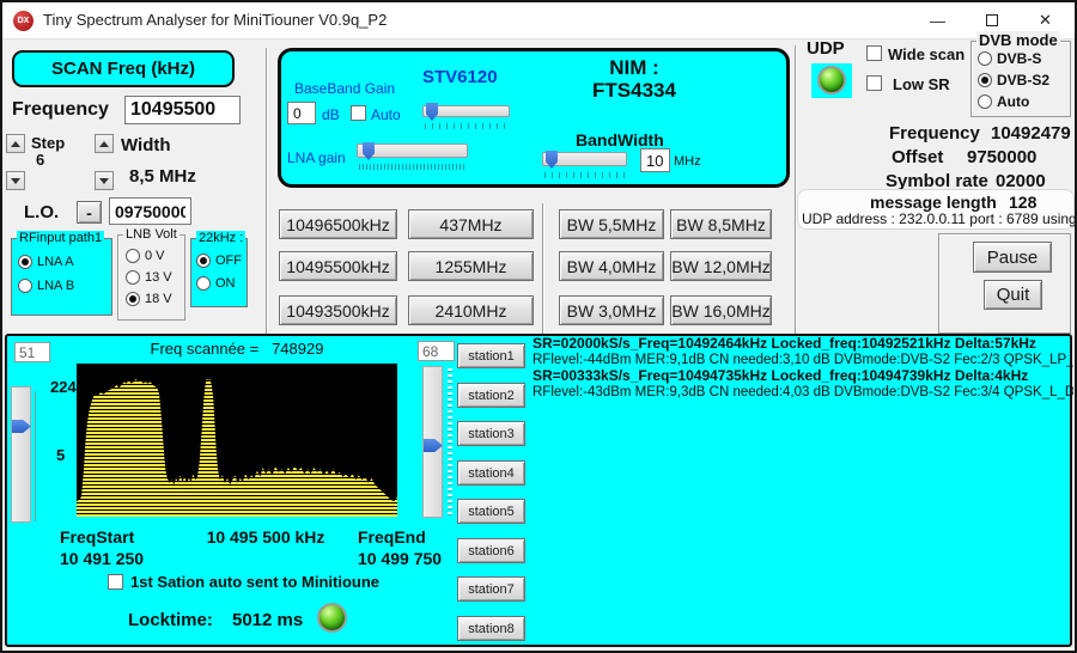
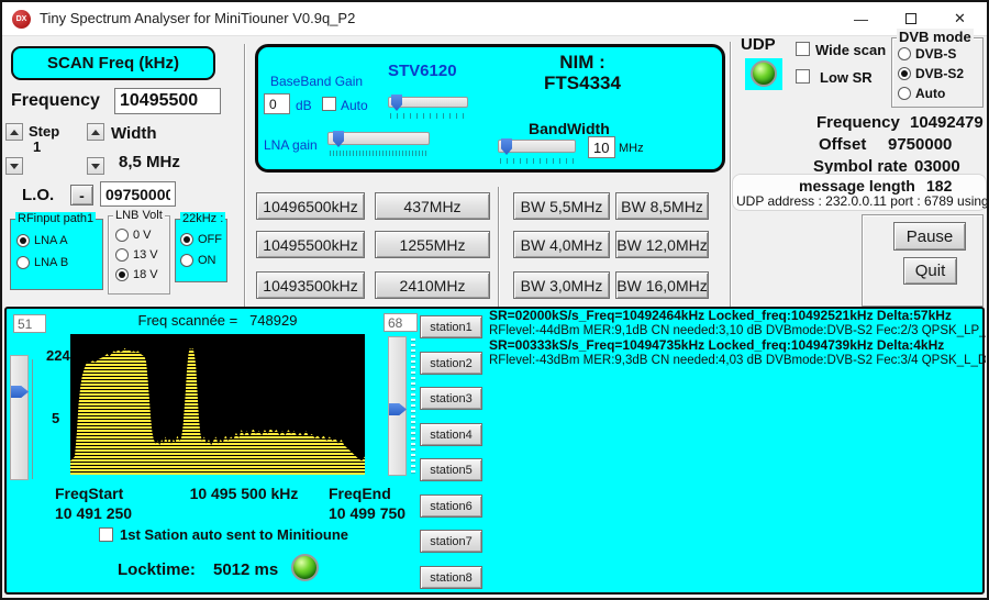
  Tiny Spectrum Analyser for MiniTiouner V0.9q_P2
  —
  ✕
  SCAN Freq (kHz)
  Frequency
  10495500
  Step
- 6
+ 1
  Width
  8,5 MHz
  L.O.
  -
  09750000
  RFinput path1
  LNA A
  LNA B
  LNB Volt
  0 V
  13 V
  18 V
  22kHz :
  OFF
  ON
  STV6120
  NIM :
  FTS4334
  BaseBand Gain
  0
  dB
  Auto
  LNA gain
  BandWidth
  10
  MHz
  10496500kHz
  10495500kHz
  10493500kHz
  437MHz
  1255MHz
  2410MHz
  BW 5,5MHz
  BW 4,0MHz
  BW 3,0MHz
  BW 8,5MHz
  BW 12,0MHz
  BW 16,0MHz
  UDP
  Wide scan
  Low SR
  DVB mode
  DVB-S
  DVB-S2
  Auto
  Frequency
  10492479
  Offset
  9750000
  Symbol rate
- 02000
+ 03000
  message length
- 128
+ 182
  UDP address : 232.0.0.11 port : 6789 using
  Pause
  Quit
  Freq scannée = 748929
  51
  224
  5
  68
  FreqStart
  10 491 250
  10 495 500 kHz
  FreqEnd
  10 499 750
  1st Sation auto sent to Minitioune
  Locktime:
  5012 ms
  station1
  station2
  station3
  station4
  station5
  station6
  station7
  station8
  SR=02000kS/s_Freq=10492464kHz Locked_freq:10492521kHz Delta:57kHz
  RFlevel:-44dBm MER:9,1dB CN needed:3,10 dB DVBmode:DVB-S2 Fec:2/3 QPSK_LP_
  SR=00333kS/s_Freq=10494735kHz Locked_freq:10494739kHz Delta:4kHz
  RFlevel:-43dBm MER:9,3dB CN needed:4,03 dB DVBmode:DVB-S2 Fec:3/4 QPSK_L_D
